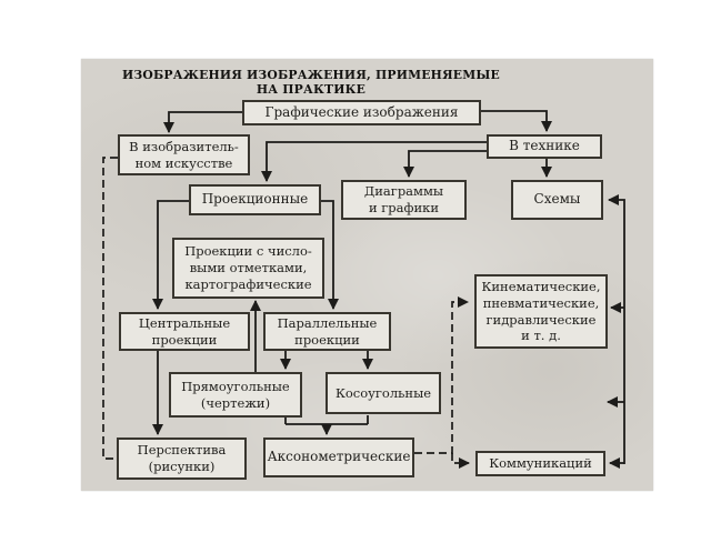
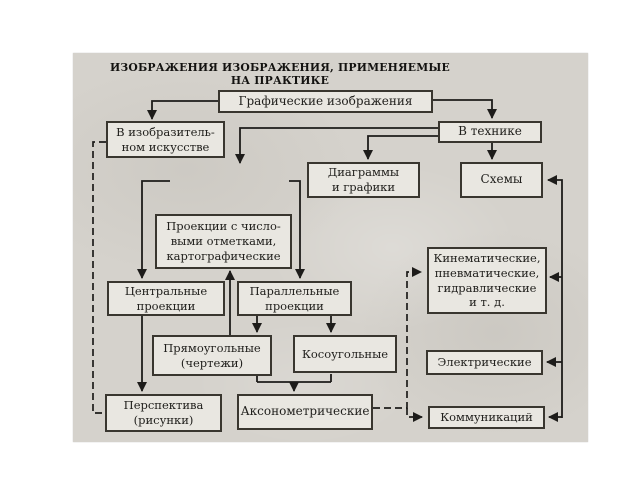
  ИЗОБРАЖЕНИЯ ИЗОБРАЖЕНИЯ, ПРИМЕНЯЕМЫЕ НА ПРАКТИКЕ
  Графические изображения
  В изобразитель-
  ном искусстве
  В технике
- Проекционные
  Диаграммы
  и графики
  Схемы
  Проекции с число-
  выми отметками,
  картографические
  Центральные
  проекции
  Параллельные
  проекции
  Прямоугольные
  (чертежи)
  Косоугольные
  Перспектива
  (рисунки)
  Аксонометрические
  Кинематические,
  пневматические,
  гидравлические
  и т. д.
+ Электрические
  Коммуникаций
